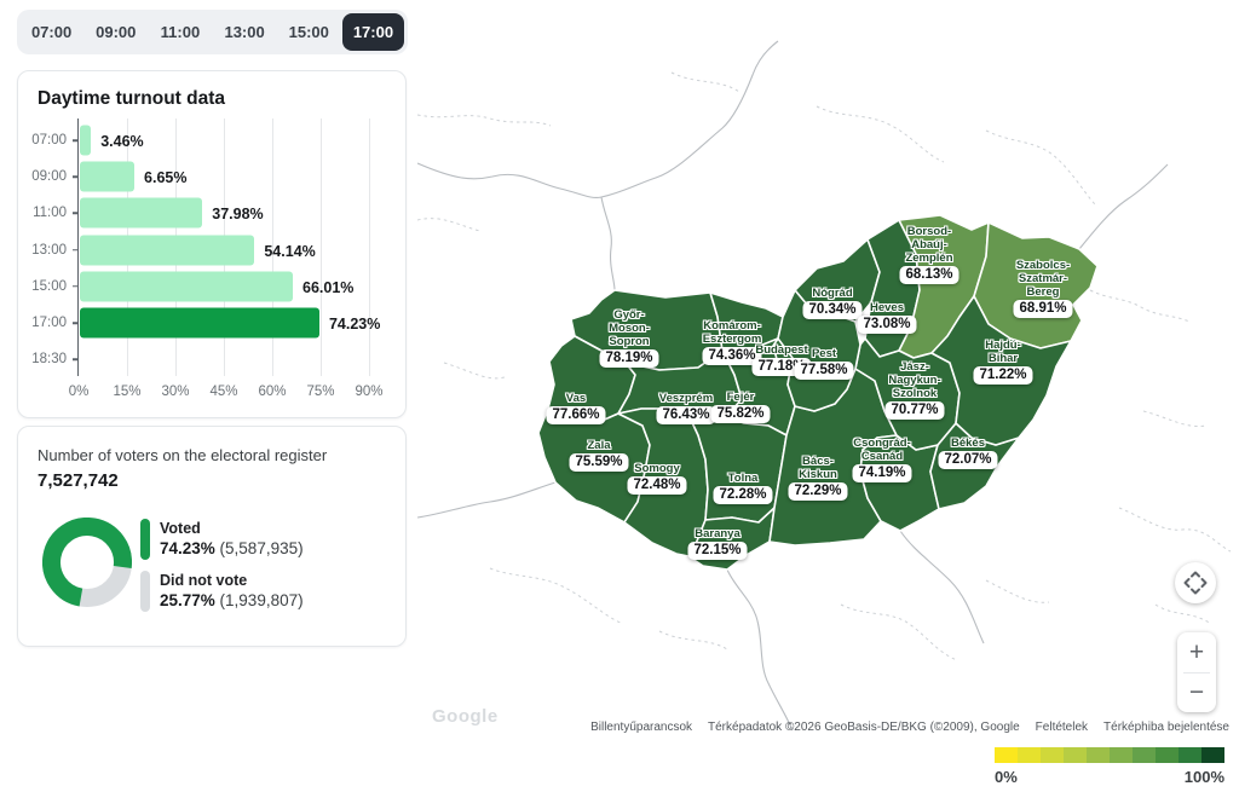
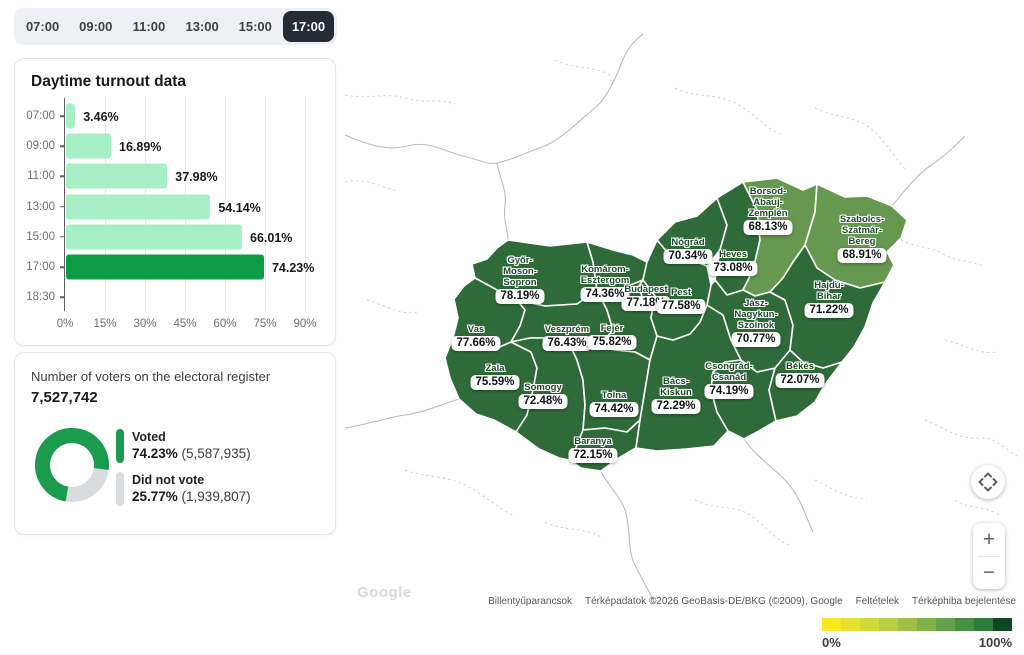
  07:00
  09:00
  11:00
  13:00
  15:00
  17:00
  Daytime turnout data
  0%
  15%
  30%
  45%
  60%
  75%
  90%
  07:00
  3.46%
  09:00
- 6.65%
+ 16.89%
  11:00
  37.98%
  13:00
  54.14%
  15:00
  66.01%
  17:00
  74.23%
  18:30
  Number of voters on the electoral register
  7,527,742
  Voted
  74.23% (5,587,935)
  Did not vote
  25.77% (1,939,807)
  Győr-
  Moson-
  Sopron
  78.19%
  Komárom-
  Esztergom
  74.36%
  Vas
  77.66%
  Veszprém
  76.43%
  Fejér
  75.82%
  Zala
  75.59%
  Somogy
  72.48%
  Tolna
- 72.28%
+ 74.42%
  Baranya
  72.15%
  Bács-
  Kiskun
  72.29%
  Csongrád-
  Csanád
  74.19%
  Békés
  72.07%
  Nógrád
  70.34%
  Heves
  73.08%
  Borsod-
  Abaúj-
  Zemplén
  68.13%
  Szabolcs-
  Szatmár-
  Bereg
  68.91%
  Jász-
  Nagykun-
  Szolnok
  70.77%
  Hajdú-
  Bihar
  71.22%
  Budapest
  77.18
  Pest
  77.58%
  Google
  Billentyűparancsok
  Térképadatok ©2026 GeoBasis-DE/BKG (©2009), Google
  Feltételek
  Térképhiba bejelentése
  +
  −
  0%
  100%
